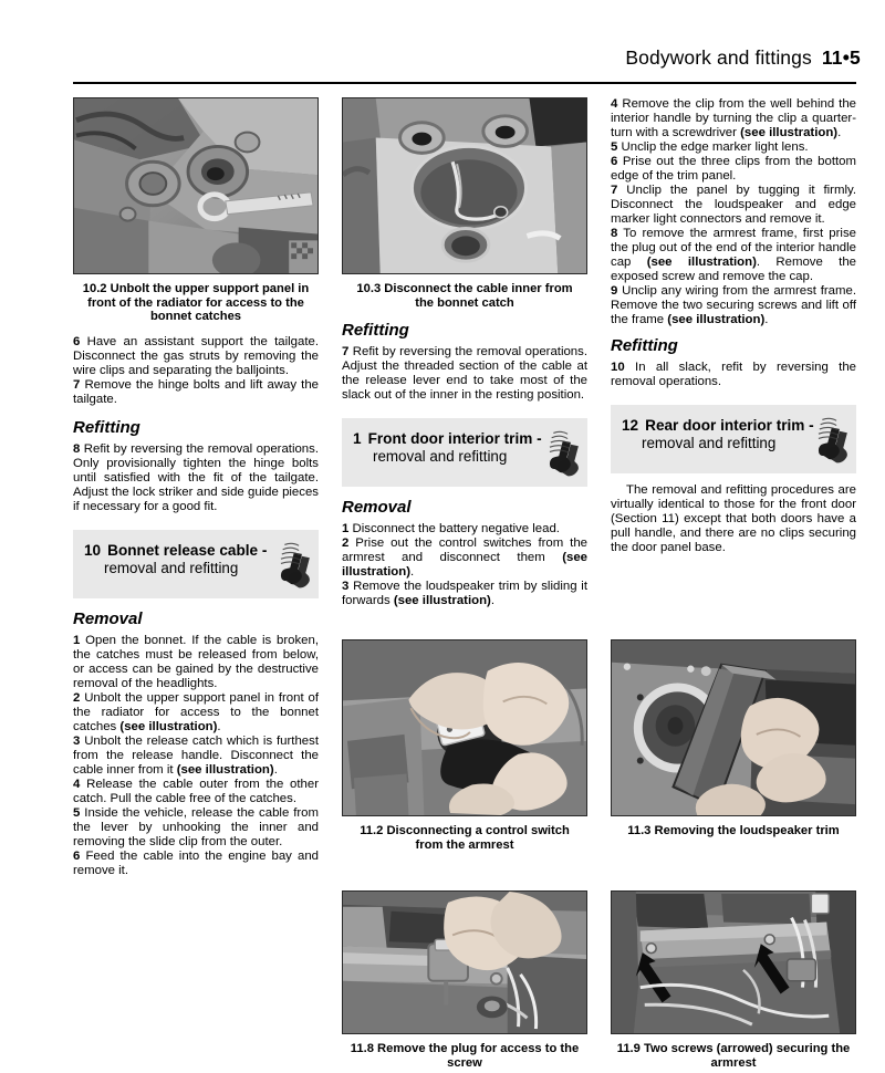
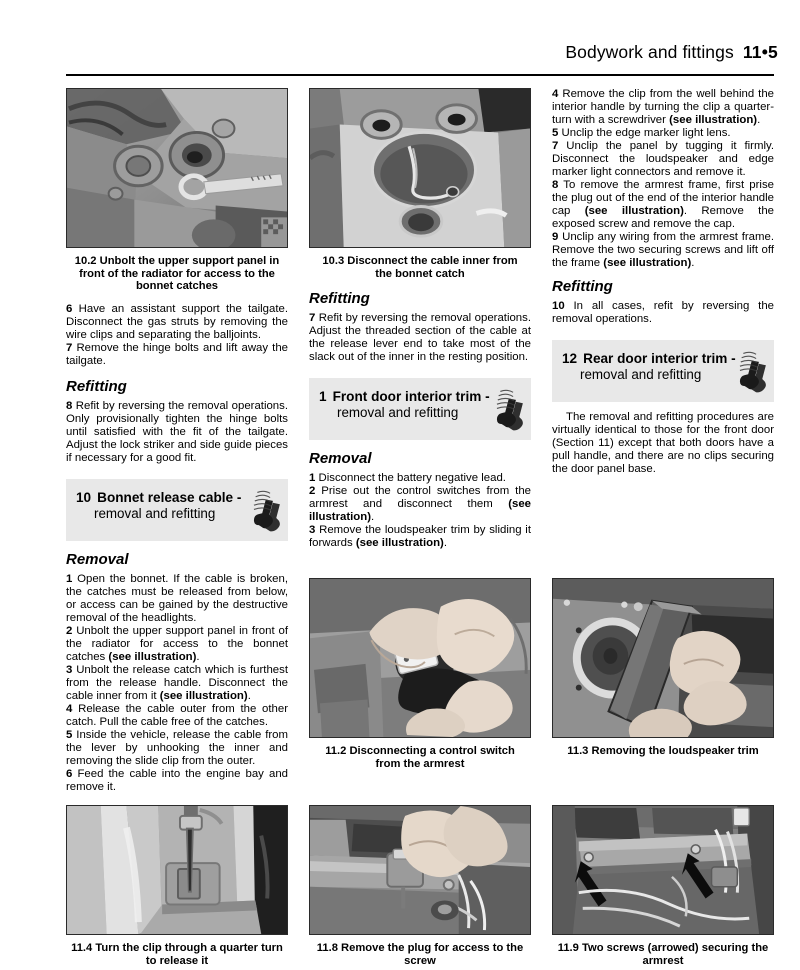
  Bodywork and fittings 11•5
  10.2 Unbolt the upper support panel in front of the radiator for access to the bonnet catches
  6 Have an assistant support the tailgate. Disconnect the gas struts by removing the wire clips and separating the balljoints.
  7 Remove the hinge bolts and lift away the tailgate.
  Refitting
  8 Refit by reversing the removal operations. Only provisionally tighten the hinge bolts until satisfied with the fit of the tailgate. Adjust the lock striker and side guide pieces if necessary for a good fit.
  10 Bonnet release cable -
  removal and refitting
  Removal
  1 Open the bonnet. If the cable is broken, the catches must be released from below, or access can be gained by the destructive removal of the headlights.
  2 Unbolt the upper support panel in front of the radiator for access to the bonnet catches (see illustration).
  3 Unbolt the release catch which is furthest from the release handle. Disconnect the cable inner from it (see illustration).
  4 Release the cable outer from the other catch. Pull the cable free of the catches.
  5 Inside the vehicle, release the cable from the lever by unhooking the inner and removing the slide clip from the outer.
  6 Feed the cable into the engine bay and remove it.
  10.3 Disconnect the cable inner from the bonnet catch
  Refitting
  7 Refit by reversing the removal operations. Adjust the threaded section of the cable at the release lever end to take most of the slack out of the inner in the resting position.
  1 Front door interior trim -
  removal and refitting
  Removal
  1 Disconnect the battery negative lead.
  2 Prise out the control switches from the armrest and disconnect them (see illustration).
  3 Remove the loudspeaker trim by sliding it forwards (see illustration).
  4 Remove the clip from the well behind the interior handle by turning the clip a quarter-turn with a screwdriver (see illustration).
  5 Unclip the edge marker light lens.
- 6 Prise out the three clips from the bottom edge of the trim panel.
  7 Unclip the panel by tugging it firmly. Disconnect the loudspeaker and edge marker light connectors and remove it.
  8 To remove the armrest frame, first prise the plug out of the end of the interior handle cap (see illustration). Remove the exposed screw and remove the cap.
  9 Unclip any wiring from the armrest frame. Remove the two securing screws and lift off the frame (see illustration).
  Refitting
- 10 In all slack, refit by reversing the removal operations.
+ 10 In all cases, refit by reversing the removal operations.
  12 Rear door interior trim -
  removal and refitting
  The removal and refitting procedures are virtually identical to those for the front door (Section 11) except that both doors have a pull handle, and there are no clips securing the door panel base.
  11.2 Disconnecting a control switch from the armrest
  11.3 Removing the loudspeaker trim
+ 11.4 Turn the clip through a quarter turn to release it
  11.8 Remove the plug for access to the screw
  11.9 Two screws (arrowed) securing the armrest
